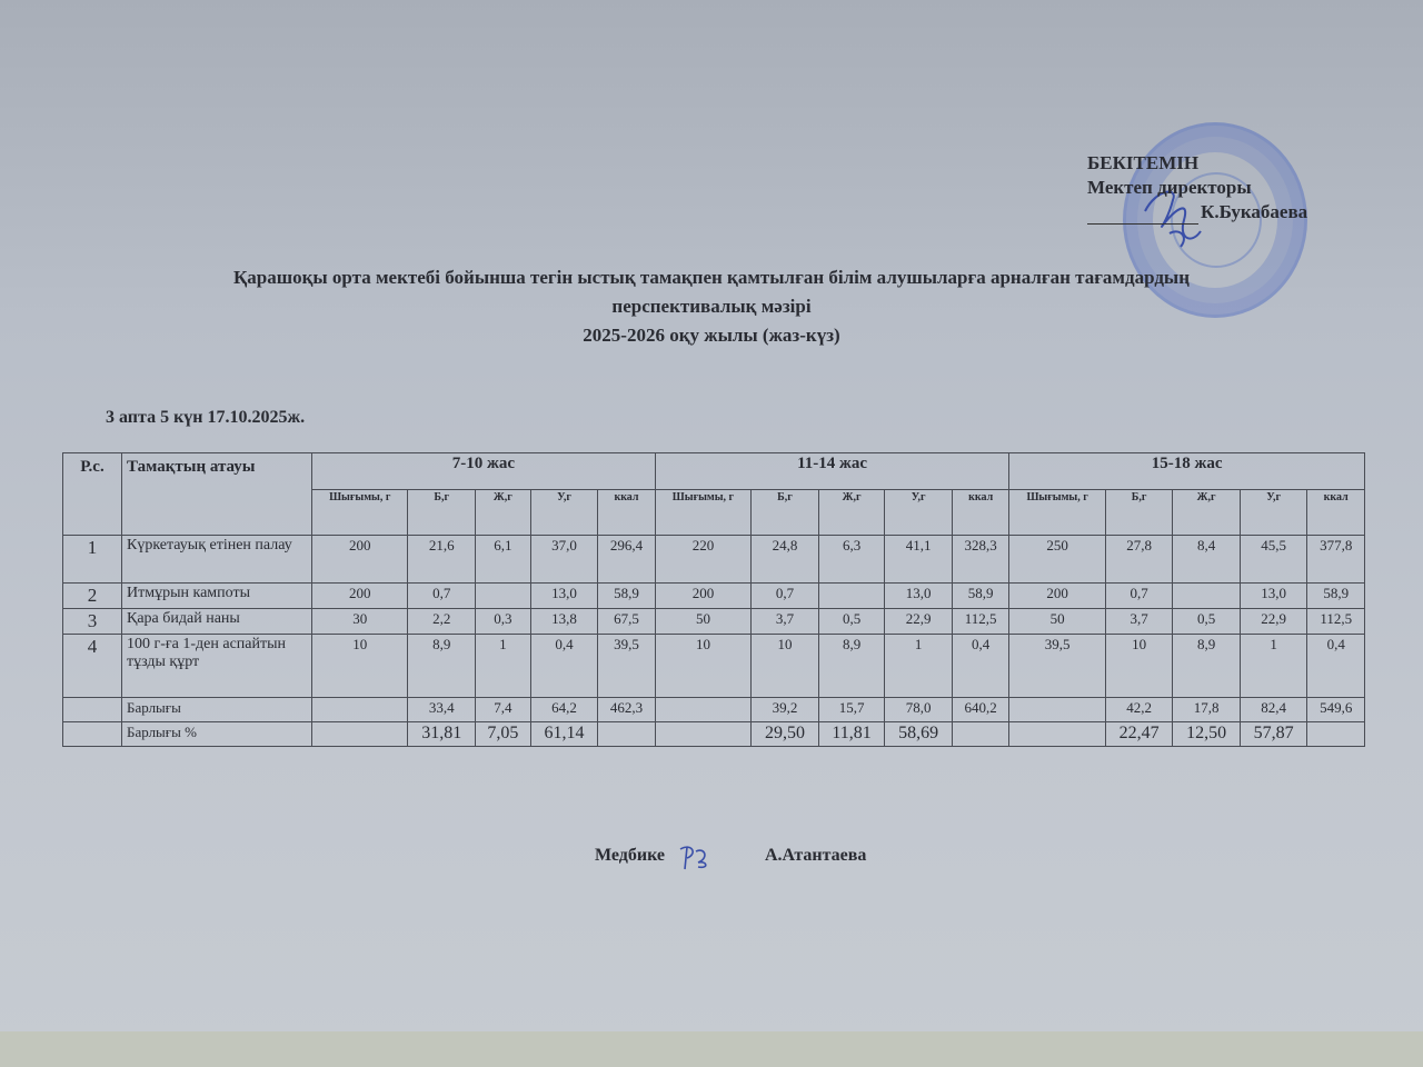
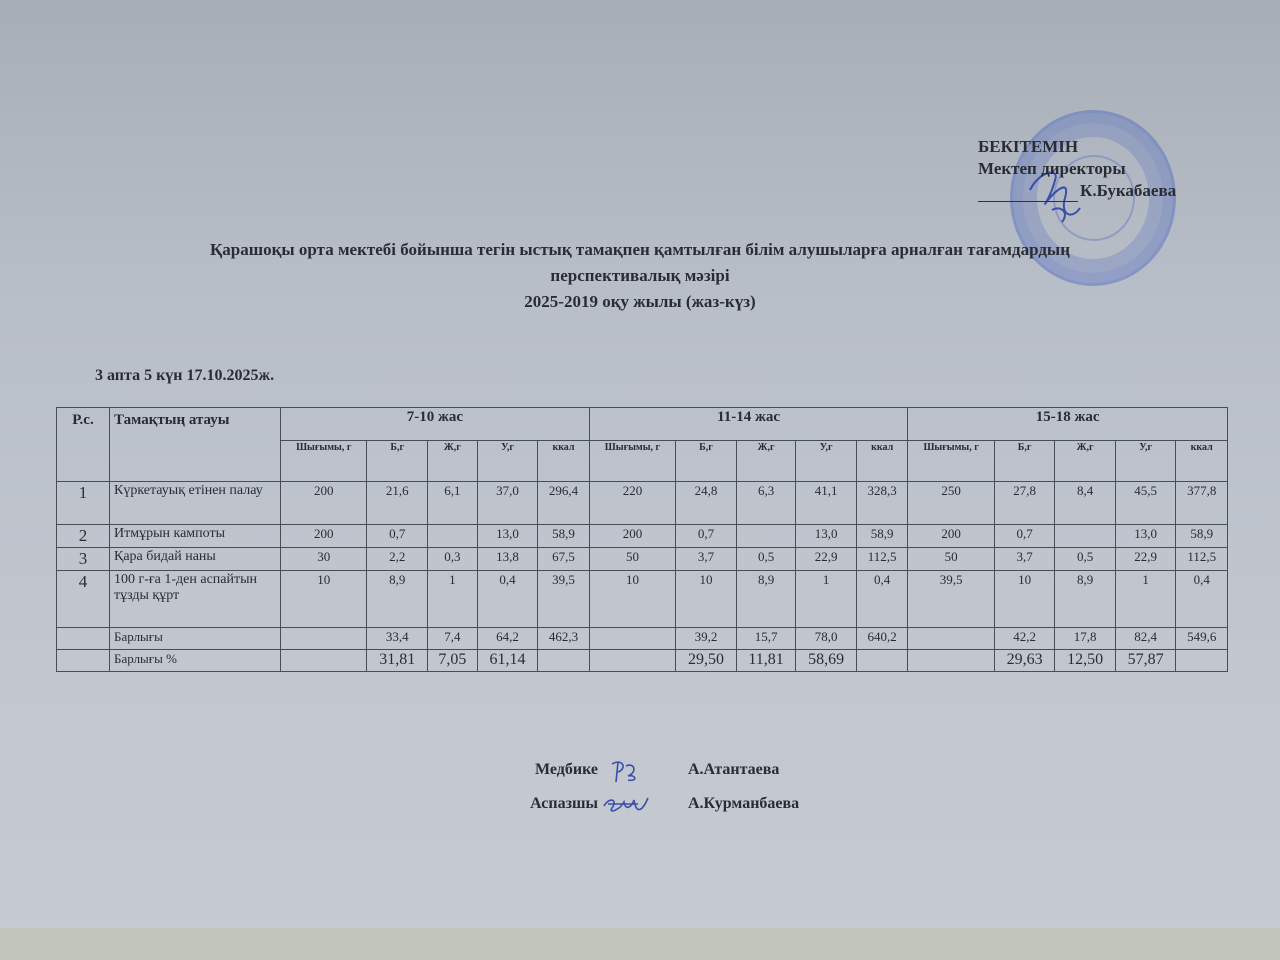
  БЕКІТЕМІН
  Мектеп директоры
  К.Букабаева
  Қарашоқы орта мектебі бойынша тегін ыстық тамақпен қамтылған білім алушыларға арналған тағамдардың
  перспективалық мәзірі
- 2025-2026 оқу жылы (жаз-күз)
+ 2025-2019 оқу жылы (жаз-күз)
  3 апта 5 күн 17.10.2025ж.
  Р.с.	Тамақтың атауы	7-10 жас	11-14 жас	15-18 жас
  Шығымы, г	Б,г	Ж,г	У,г	ккал	Шығымы, г	Б,г	Ж,г	У,г	ккал	Шығымы, г	Б,г	Ж,г	У,г	ккал
  1	Күркетауық етінен палау	200	21,6	6,1	37,0	296,4	220	24,8	6,3	41,1	328,3	250	27,8	8,4	45,5	377,8
  2	Итмұрын кампоты	200	0,7		13,0	58,9	200	0,7		13,0	58,9	200	0,7		13,0	58,9
  3	Қара бидай наны	30	2,2	0,3	13,8	67,5	50	3,7	0,5	22,9	112,5	50	3,7	0,5	22,9	112,5
  4	100 г-ға 1-ден аспайтын тұзды құрт	10	8,9	1	0,4	39,5	10	10	8,9	1	0,4	39,5	10	8,9	1	0,4
  	Барлығы		33,4	7,4	64,2	462,3		39,2	15,7	78,0	640,2		42,2	17,8	82,4	549,6
- 	Барлығы %		31,81	7,05	61,14			29,50	11,81	58,69			22,47	12,50	57,87
+ 	Барлығы %		31,81	7,05	61,14			29,50	11,81	58,69			29,63	12,50	57,87
  Медбике
  А.Атантаева
+ Аспазшы
+ А.Курманбаева
